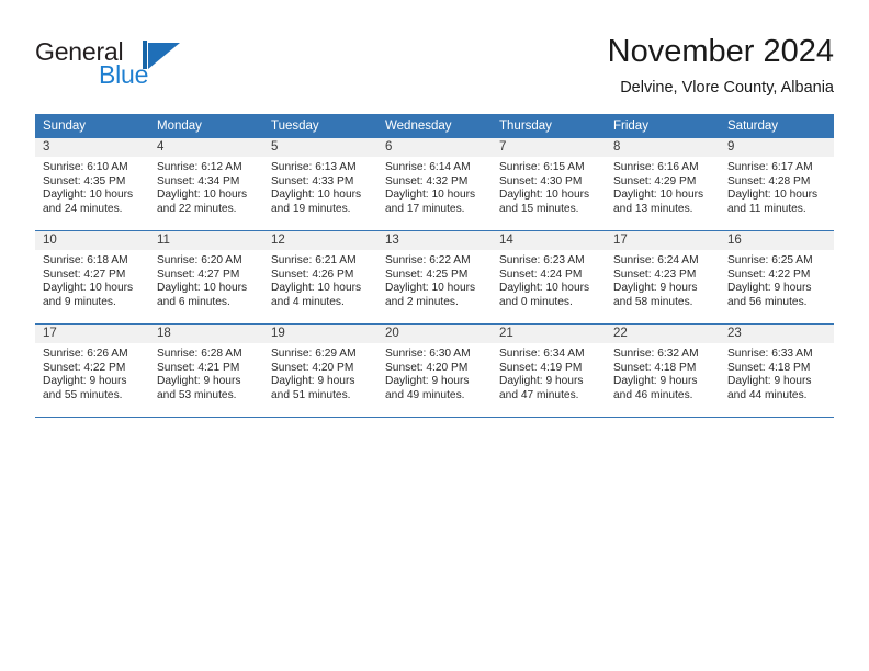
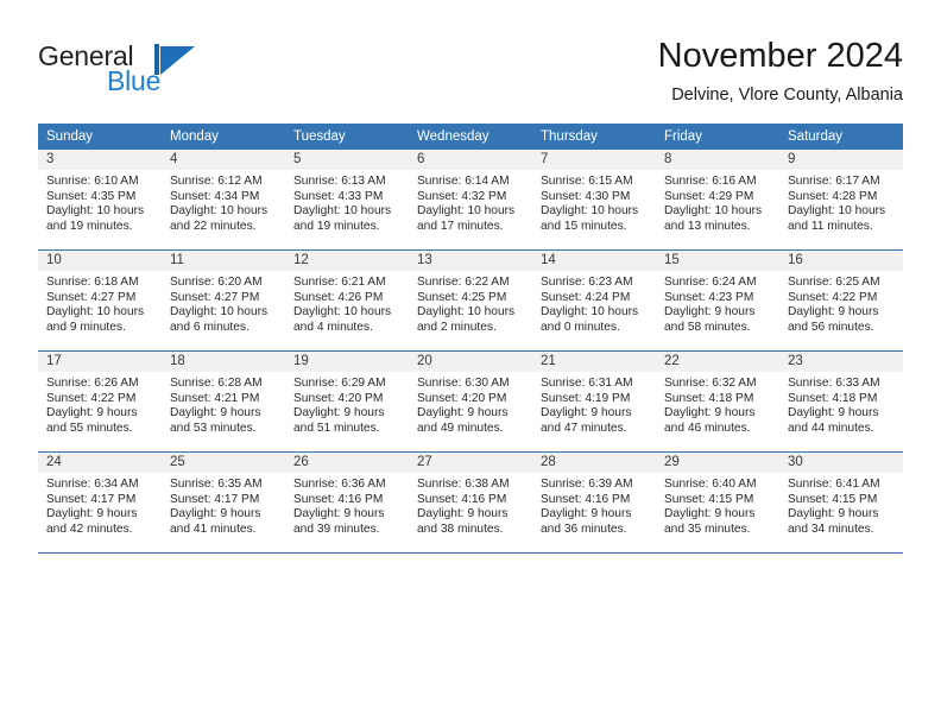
  General
  Blue
  November 2024
  Delvine, Vlore County, Albania
  Sunday	Monday	Tuesday	Wednesday	Thursday	Friday	Saturday
- 3Sunrise: 6:10 AMSunset: 4:35 PMDaylight: 10 hoursand 24 minutes.	4Sunrise: 6:12 AMSunset: 4:34 PMDaylight: 10 hoursand 22 minutes.	5Sunrise: 6:13 AMSunset: 4:33 PMDaylight: 10 hoursand 19 minutes.	6Sunrise: 6:14 AMSunset: 4:32 PMDaylight: 10 hoursand 17 minutes.	7Sunrise: 6:15 AMSunset: 4:30 PMDaylight: 10 hoursand 15 minutes.	8Sunrise: 6:16 AMSunset: 4:29 PMDaylight: 10 hoursand 13 minutes.	9Sunrise: 6:17 AMSunset: 4:28 PMDaylight: 10 hoursand 11 minutes.
+ 3Sunrise: 6:10 AMSunset: 4:35 PMDaylight: 10 hoursand 19 minutes.	4Sunrise: 6:12 AMSunset: 4:34 PMDaylight: 10 hoursand 22 minutes.	5Sunrise: 6:13 AMSunset: 4:33 PMDaylight: 10 hoursand 19 minutes.	6Sunrise: 6:14 AMSunset: 4:32 PMDaylight: 10 hoursand 17 minutes.	7Sunrise: 6:15 AMSunset: 4:30 PMDaylight: 10 hoursand 15 minutes.	8Sunrise: 6:16 AMSunset: 4:29 PMDaylight: 10 hoursand 13 minutes.	9Sunrise: 6:17 AMSunset: 4:28 PMDaylight: 10 hoursand 11 minutes.
- 10Sunrise: 6:18 AMSunset: 4:27 PMDaylight: 10 hoursand 9 minutes.	11Sunrise: 6:20 AMSunset: 4:27 PMDaylight: 10 hoursand 6 minutes.	12Sunrise: 6:21 AMSunset: 4:26 PMDaylight: 10 hoursand 4 minutes.	13Sunrise: 6:22 AMSunset: 4:25 PMDaylight: 10 hoursand 2 minutes.	14Sunrise: 6:23 AMSunset: 4:24 PMDaylight: 10 hoursand 0 minutes.	17Sunrise: 6:24 AMSunset: 4:23 PMDaylight: 9 hoursand 58 minutes.	16Sunrise: 6:25 AMSunset: 4:22 PMDaylight: 9 hoursand 56 minutes.
+ 10Sunrise: 6:18 AMSunset: 4:27 PMDaylight: 10 hoursand 9 minutes.	11Sunrise: 6:20 AMSunset: 4:27 PMDaylight: 10 hoursand 6 minutes.	12Sunrise: 6:21 AMSunset: 4:26 PMDaylight: 10 hoursand 4 minutes.	13Sunrise: 6:22 AMSunset: 4:25 PMDaylight: 10 hoursand 2 minutes.	14Sunrise: 6:23 AMSunset: 4:24 PMDaylight: 10 hoursand 0 minutes.	15Sunrise: 6:24 AMSunset: 4:23 PMDaylight: 9 hoursand 58 minutes.	16Sunrise: 6:25 AMSunset: 4:22 PMDaylight: 9 hoursand 56 minutes.
- 17Sunrise: 6:26 AMSunset: 4:22 PMDaylight: 9 hoursand 55 minutes.	18Sunrise: 6:28 AMSunset: 4:21 PMDaylight: 9 hoursand 53 minutes.	19Sunrise: 6:29 AMSunset: 4:20 PMDaylight: 9 hoursand 51 minutes.	20Sunrise: 6:30 AMSunset: 4:20 PMDaylight: 9 hoursand 49 minutes.	21Sunrise: 6:34 AMSunset: 4:19 PMDaylight: 9 hoursand 47 minutes.	22Sunrise: 6:32 AMSunset: 4:18 PMDaylight: 9 hoursand 46 minutes.	23Sunrise: 6:33 AMSunset: 4:18 PMDaylight: 9 hoursand 44 minutes.
+ 17Sunrise: 6:26 AMSunset: 4:22 PMDaylight: 9 hoursand 55 minutes.	18Sunrise: 6:28 AMSunset: 4:21 PMDaylight: 9 hoursand 53 minutes.	19Sunrise: 6:29 AMSunset: 4:20 PMDaylight: 9 hoursand 51 minutes.	20Sunrise: 6:30 AMSunset: 4:20 PMDaylight: 9 hoursand 49 minutes.	21Sunrise: 6:31 AMSunset: 4:19 PMDaylight: 9 hoursand 47 minutes.	22Sunrise: 6:32 AMSunset: 4:18 PMDaylight: 9 hoursand 46 minutes.	23Sunrise: 6:33 AMSunset: 4:18 PMDaylight: 9 hoursand 44 minutes.
+ 24Sunrise: 6:34 AMSunset: 4:17 PMDaylight: 9 hoursand 42 minutes.	25Sunrise: 6:35 AMSunset: 4:17 PMDaylight: 9 hoursand 41 minutes.	26Sunrise: 6:36 AMSunset: 4:16 PMDaylight: 9 hoursand 39 minutes.	27Sunrise: 6:38 AMSunset: 4:16 PMDaylight: 9 hoursand 38 minutes.	28Sunrise: 6:39 AMSunset: 4:16 PMDaylight: 9 hoursand 36 minutes.	29Sunrise: 6:40 AMSunset: 4:15 PMDaylight: 9 hoursand 35 minutes.	30Sunrise: 6:41 AMSunset: 4:15 PMDaylight: 9 hoursand 34 minutes.
